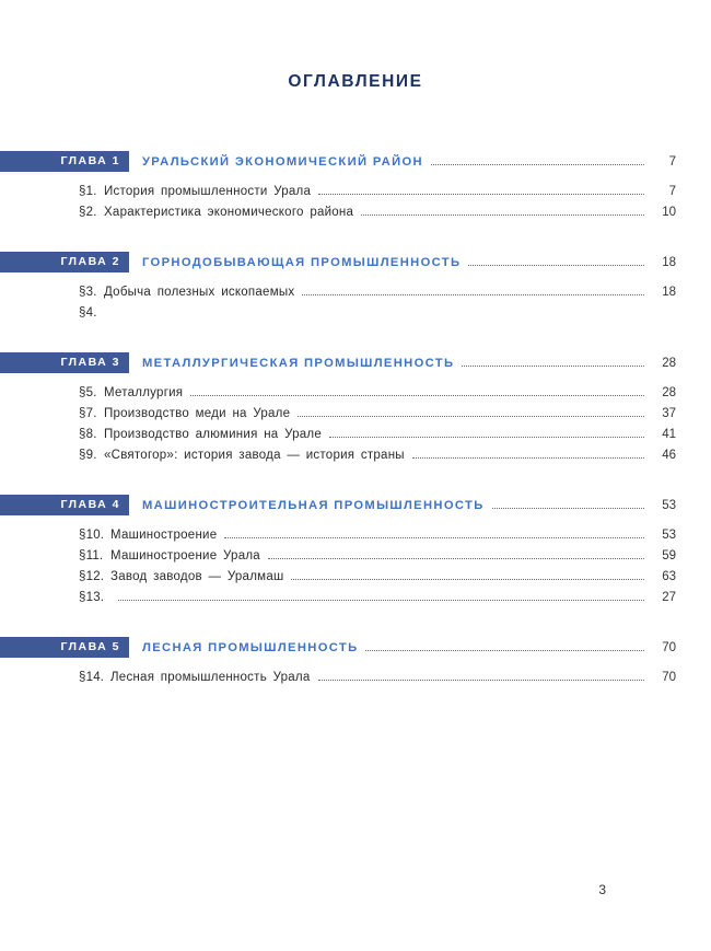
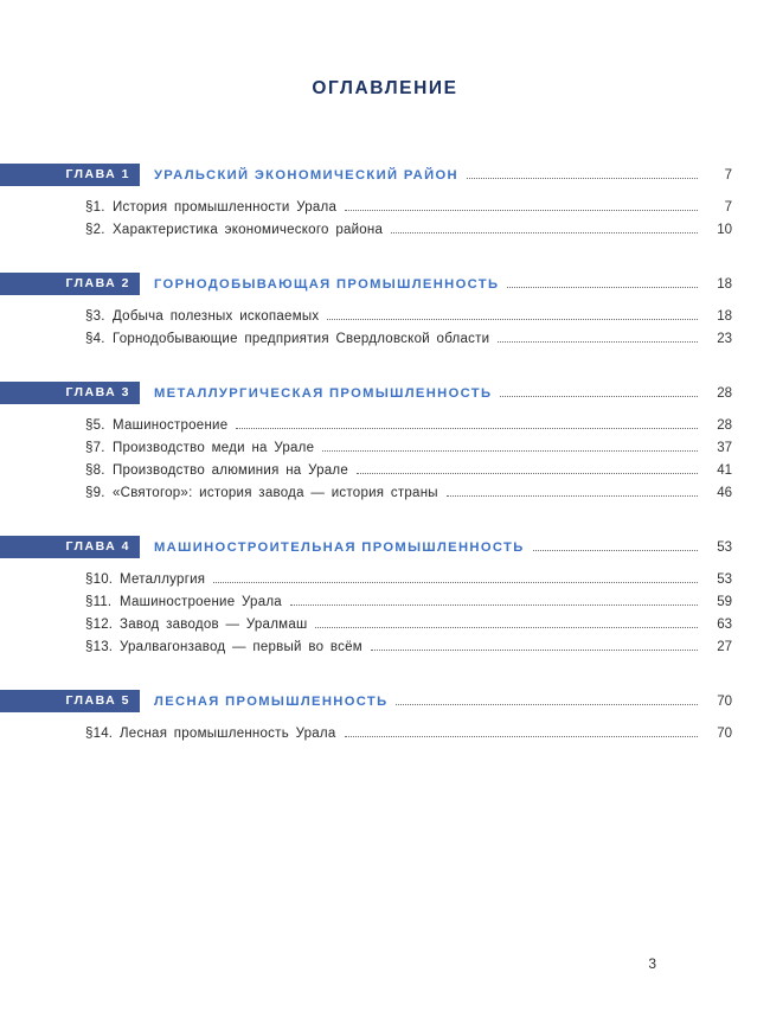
  ОГЛАВЛЕНИЕ
  ГЛАВА 1
  УРАЛЬСКИЙ ЭКОНОМИЧЕСКИЙ РАЙОН
  7
  §1.
  История промышленности Урала
  7
  §2.
  Характеристика экономического района
  10
  ГЛАВА 2
  ГОРНОДОБЫВАЮЩАЯ ПРОМЫШЛЕННОСТЬ
  18
  §3.
  Добыча полезных ископаемых
  18
  §4.
+ Горнодобывающие предприятия Свердловской области
+ 23
  ГЛАВА 3
  МЕТАЛЛУРГИЧЕСКАЯ ПРОМЫШЛЕННОСТЬ
  28
  §5.
- Металлургия
+ Машиностроение
  28
  §7.
  Производство меди на Урале
  37
  §8.
  Производство алюминия на Урале
  41
  §9.
  «Святогор»: история завода — история страны
  46
  ГЛАВА 4
  МАШИНОСТРОИТЕЛЬНАЯ ПРОМЫШЛЕННОСТЬ
  53
  §10.
- Машиностроение
+ Металлургия
  53
  §11.
  Машиностроение Урала
  59
  §12.
  Завод заводов — Уралмаш
  63
  §13.
+ Уралвагонзавод — первый во всём
  27
  ГЛАВА 5
  ЛЕСНАЯ ПРОМЫШЛЕННОСТЬ
  70
  §14.
  Лесная промышленность Урала
  70
  3
